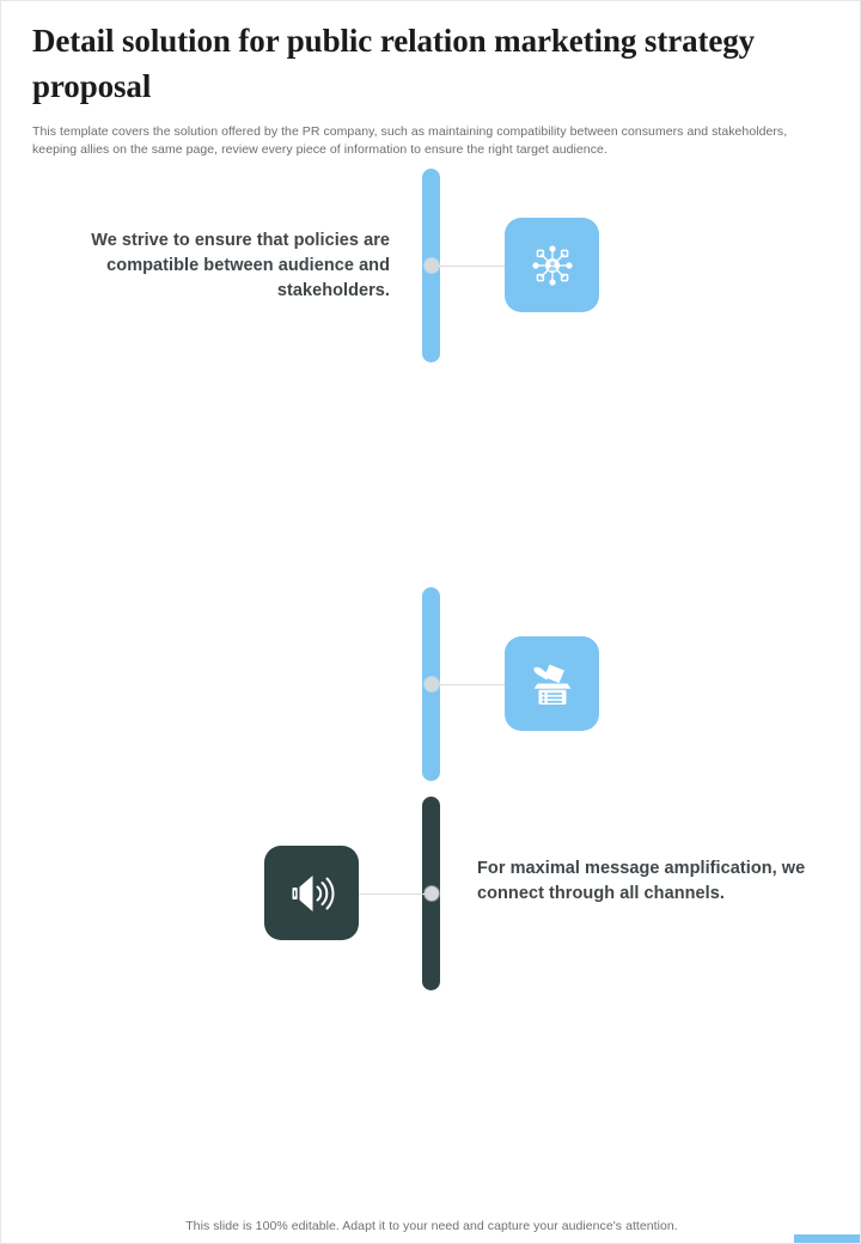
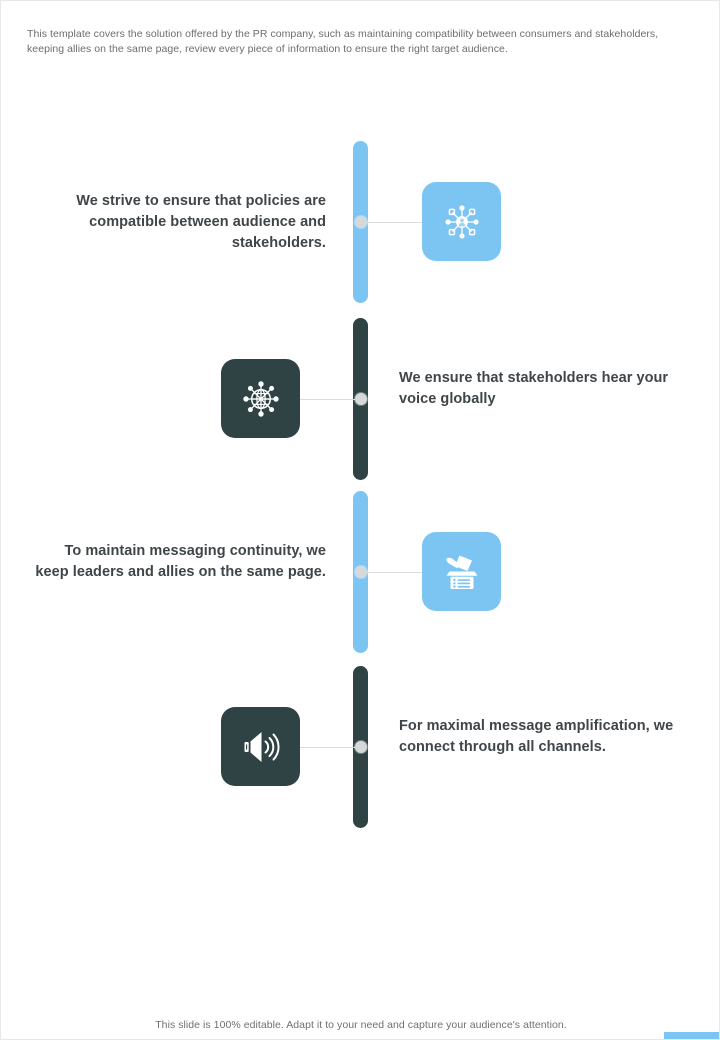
- Detail solution for public relation marketing strategy proposal
  This template covers the solution offered by the PR company, such as maintaining compatibility between consumers and stakeholders, keeping allies on the same page, review every piece of information to ensure the right target audience.
  We strive to ensure that policies are compatible between audience and stakeholders.
+ We ensure that stakeholders hear your voice globally
+ To maintain messaging continuity, we keep leaders and allies on the same page.
  For maximal message amplification, we connect through all channels.
  This slide is 100% editable. Adapt it to your need and capture your audience's attention.
